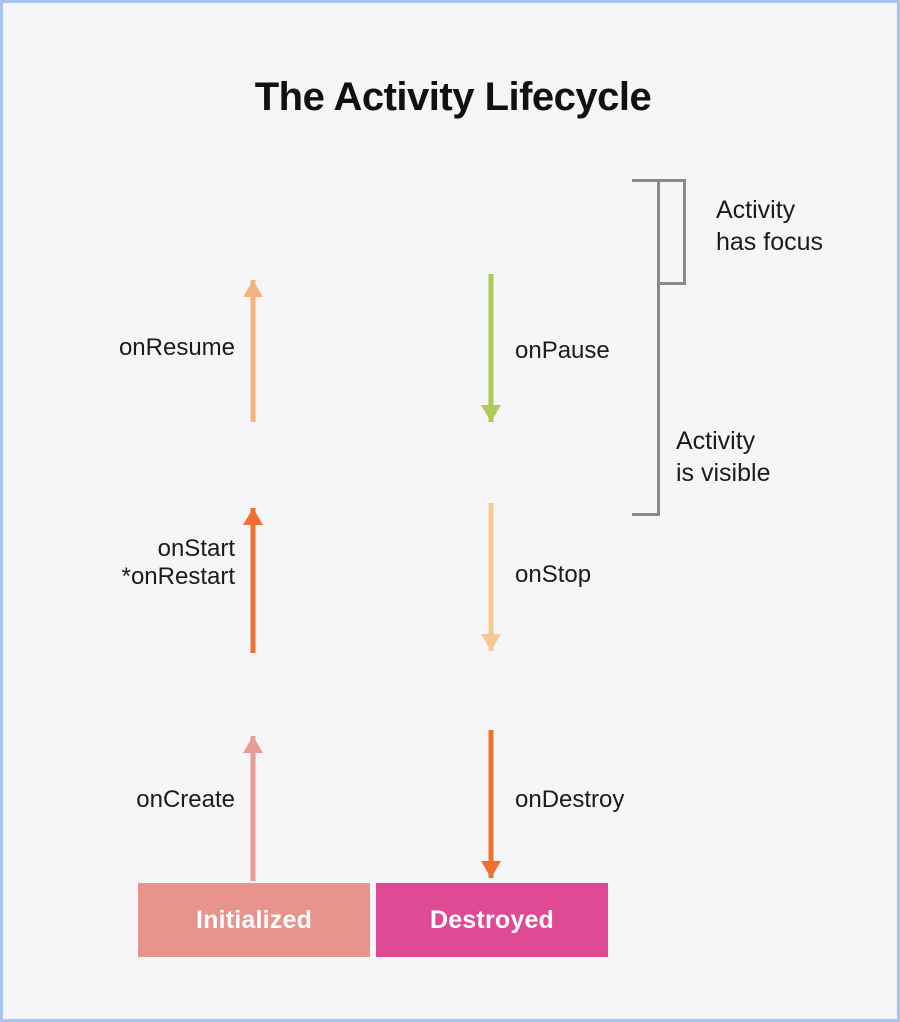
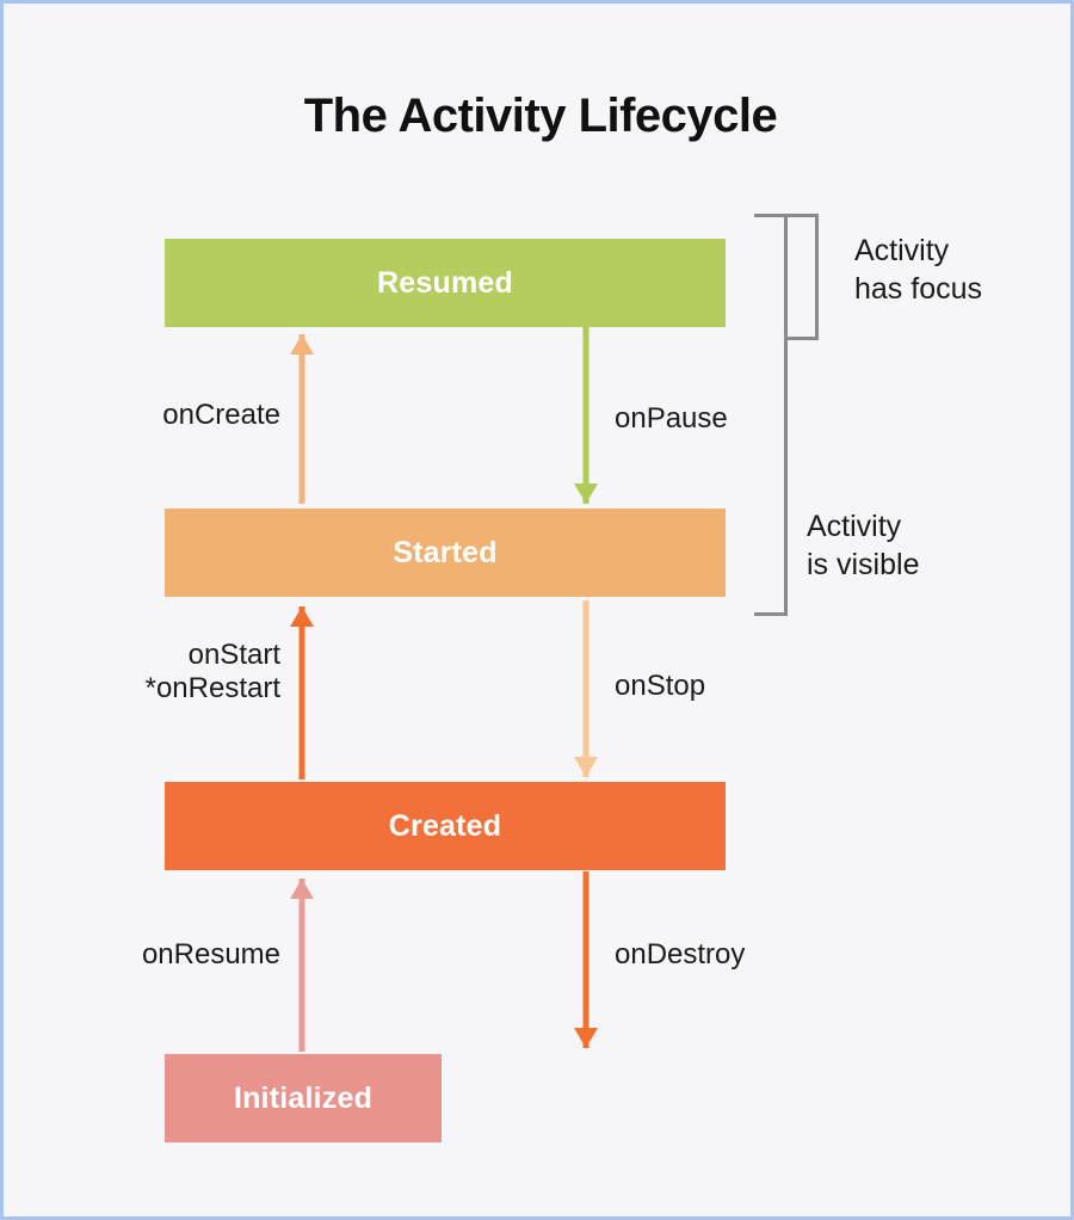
  The Activity Lifecycle
+ Resumed
+ Started
+ Created
  Initialized
- Destroyed
- onResume
+ onCreate
  onPause
  onStart
  *onRestart
  onStop
- onCreate
+ onResume
  onDestroy
  Activity
  has focus
  Activity
  is visible
